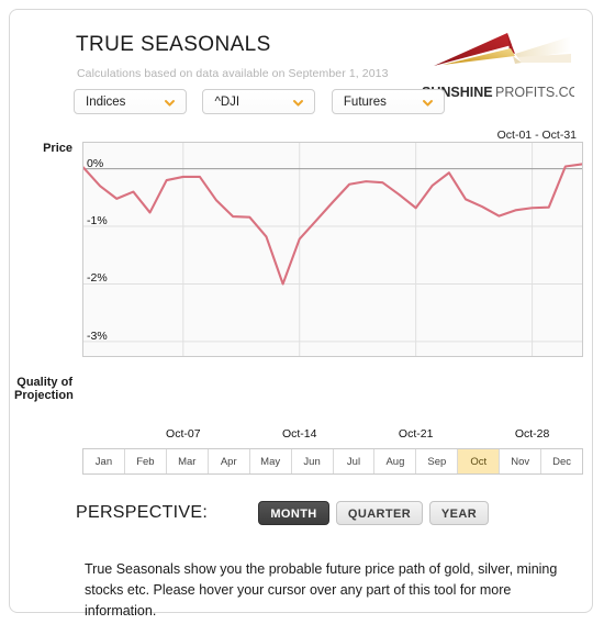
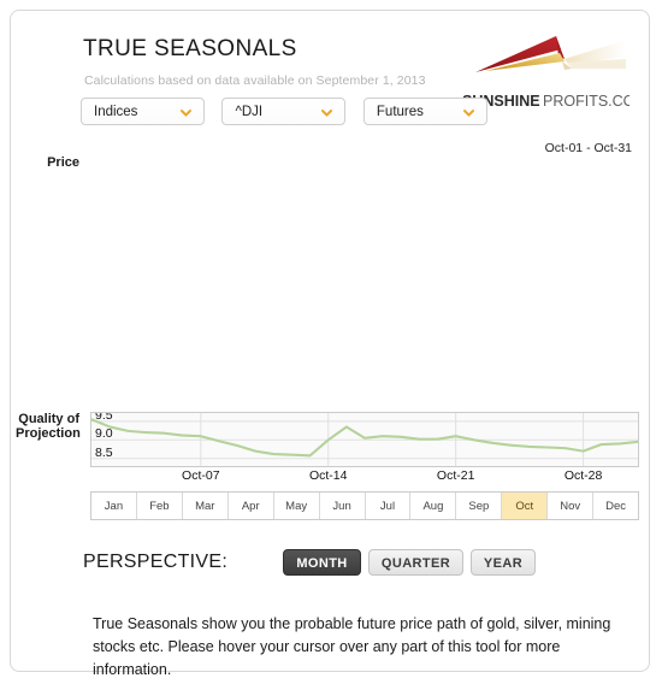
  TRUE SEASONALS
  Calculations based on data available on September 1, 2013
  NSHINE
  PROFITS.CO
  Indices
  ^DJI
  Futures
  Oct-01 - Oct-31
  Price
- 0%
- -1%
- -2%
- -3%
  Quality of
  Projection
+ 9.5
+ 9.0
+ 8.5
  Oct-07
  Oct-14
  Oct-21
  Oct-28
  Jan
  Feb
  Mar
  Apr
  May
  Jun
  Jul
  Aug
  Sep
  Oct
  Nov
  Dec
  PERSPECTIVE:
  MONTH
  QUARTER
  YEAR
  True Seasonals show you the probable future price path of gold, silver, mining stocks etc. Please hover your cursor over any part of this tool for more information.
